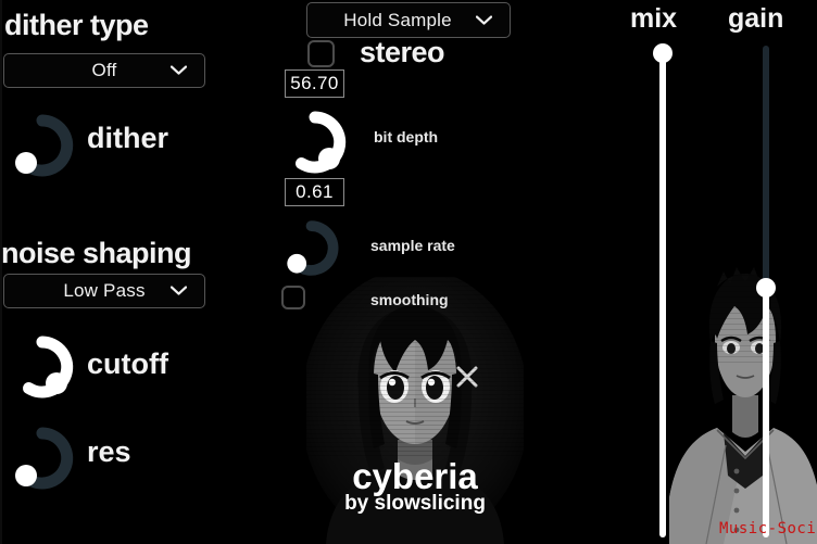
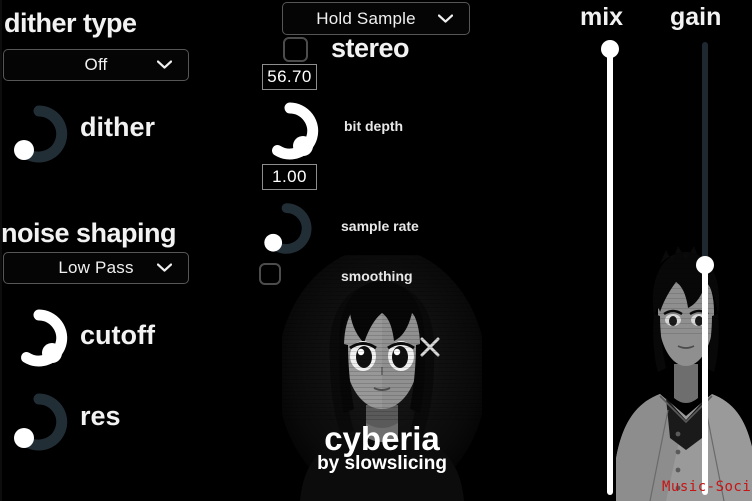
  dither type
  Off
  dither
  noise shaping
  Low Pass
  cutoff
  res
  Hold Sample
  stereo
  56.70
  bit depth
- 0.61
+ 1.00
  sample rate
  smoothing
  cyberia
  by slowslicing
  mix
  gain
  Music-Soci
